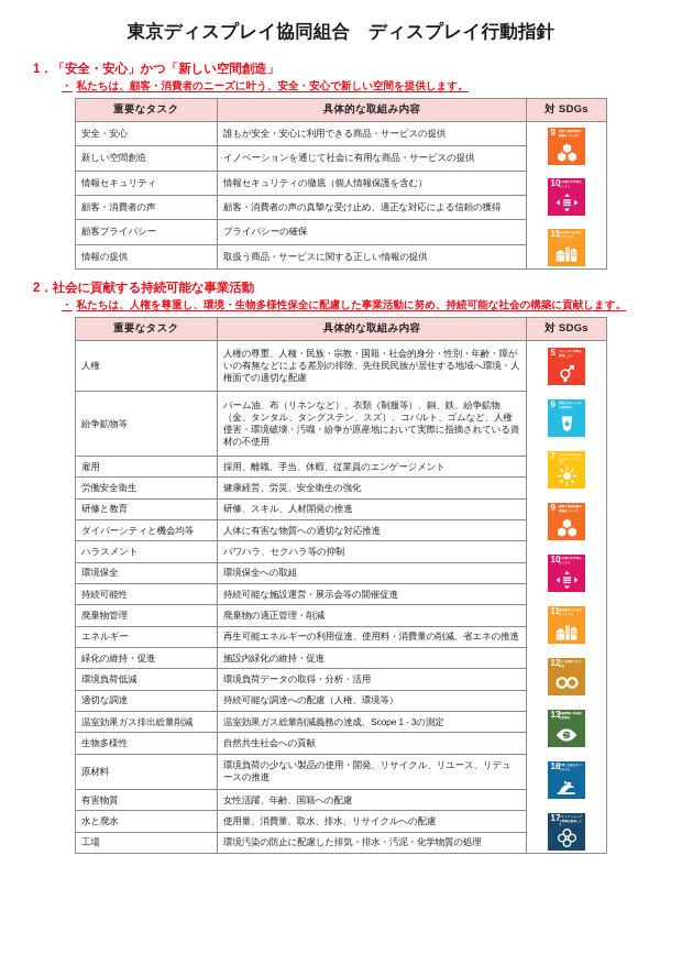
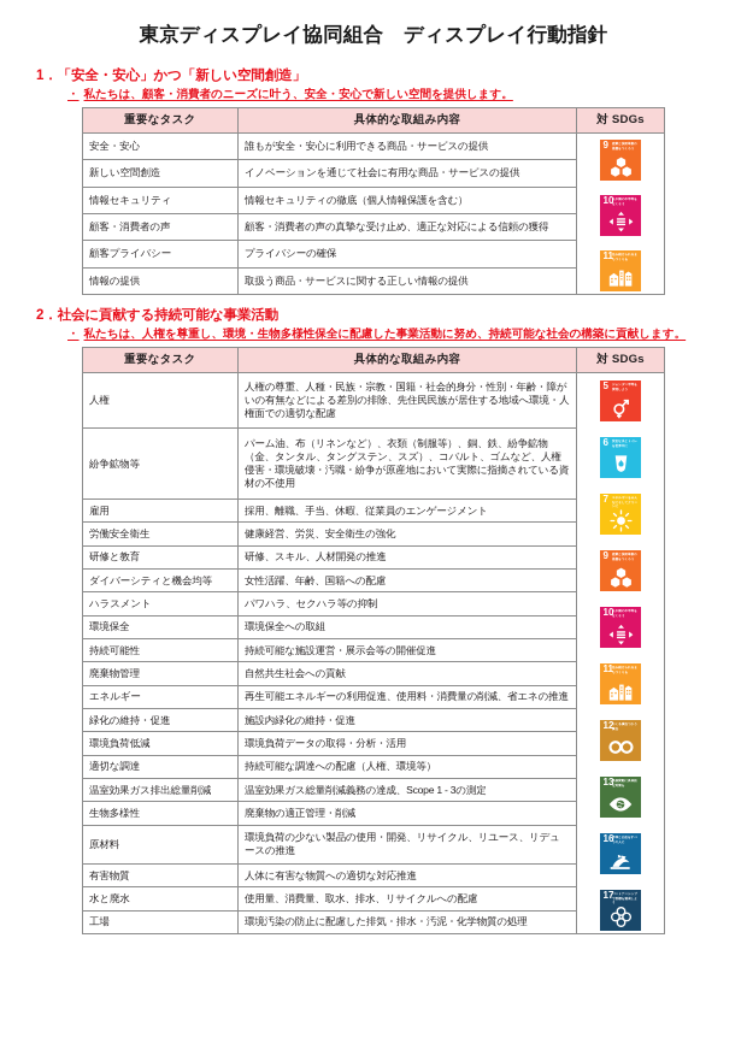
  東京ディスプレイ協同組合 ディスプレイ行動指針
  1．「安全・安心」かつ「新しい空間創造」
  ・ 私たちは、顧客・消費者のニーズに叶う、安全・安心で新しい空間を提供します。
  重要なタスク	具体的な取組み内容	対 SDGs
  新しい空間創造	イノベーションを通じて社会に有用な商品・サービスの提供
  情報セキュリティ	情報セキュリティの徹底（個人情報保護を含む）
  顧客・消費者の声	顧客・消費者の声の真摯な受け止め、適正な対応による信頼の獲得
  顧客プライバシー	プライバシーの確保
  情報の提供	取扱う商品・サービスに関する正しい情報の提供
  2．社会に貢献する持続可能な事業活動
  ・ 私たちは、人権を尊重し、環境・生物多様性保全に配慮した事業活動に努め、持続可能な社会の構築に貢献します。
  重要なタスク	具体的な取組み内容	対 SDGs
  紛争鉱物等	パーム油、布（リネンなど）、衣類（制服等）、銅、鉄、紛争鉱物（金、タンタル、タングステン、スズ）、コバルト、ゴムなど、人権侵害・環境破壊・汚職・紛争が原産地において実際に指摘されている資材の不使用
  雇用	採用、離職、手当、休暇、従業員のエンゲージメント
  労働安全衛生	健康経営、労災、安全衛生の強化
  研修と教育	研修、スキル、人材開発の推進
- ダイバーシティと機会均等	人体に有害な物質への適切な対応推進
+ ダイバーシティと機会均等	女性活躍、年齢、国籍への配慮
  ハラスメント	パワハラ、セクハラ等の抑制
  環境保全	環境保全への取組
  持続可能性	持続可能な施設運営・展示会等の開催促進
- 廃棄物管理	廃棄物の適正管理・削減
+ 廃棄物管理	自然共生社会への貢献
  エネルギー	再生可能エネルギーの利用促進、使用料・消費量の削減、省エネの推進
  緑化の維持・促進	施設内緑化の維持・促進
  環境負荷低減	環境負荷データの取得・分析・活用
  適切な調達	持続可能な調達への配慮（人権、環境等）
  温室効果ガス排出総量削減	温室効果ガス総量削減義務の達成、Scope 1 - 3の測定
- 生物多様性	自然共生社会への貢献
+ 生物多様性	廃棄物の適正管理・削減
  原材料	環境負荷の少ない製品の使用・開発、リサイクル、リユース、リデュースの推進
- 有害物質	女性活躍、年齢、国籍への配慮
+ 有害物質	人体に有害な物質への適切な対応推進
  水と廃水	使用量、消費量、取水、排水、リサイクルへの配慮
  工場	環境汚染の防止に配慮した排気・排水・汚泥・化学物質の処理
